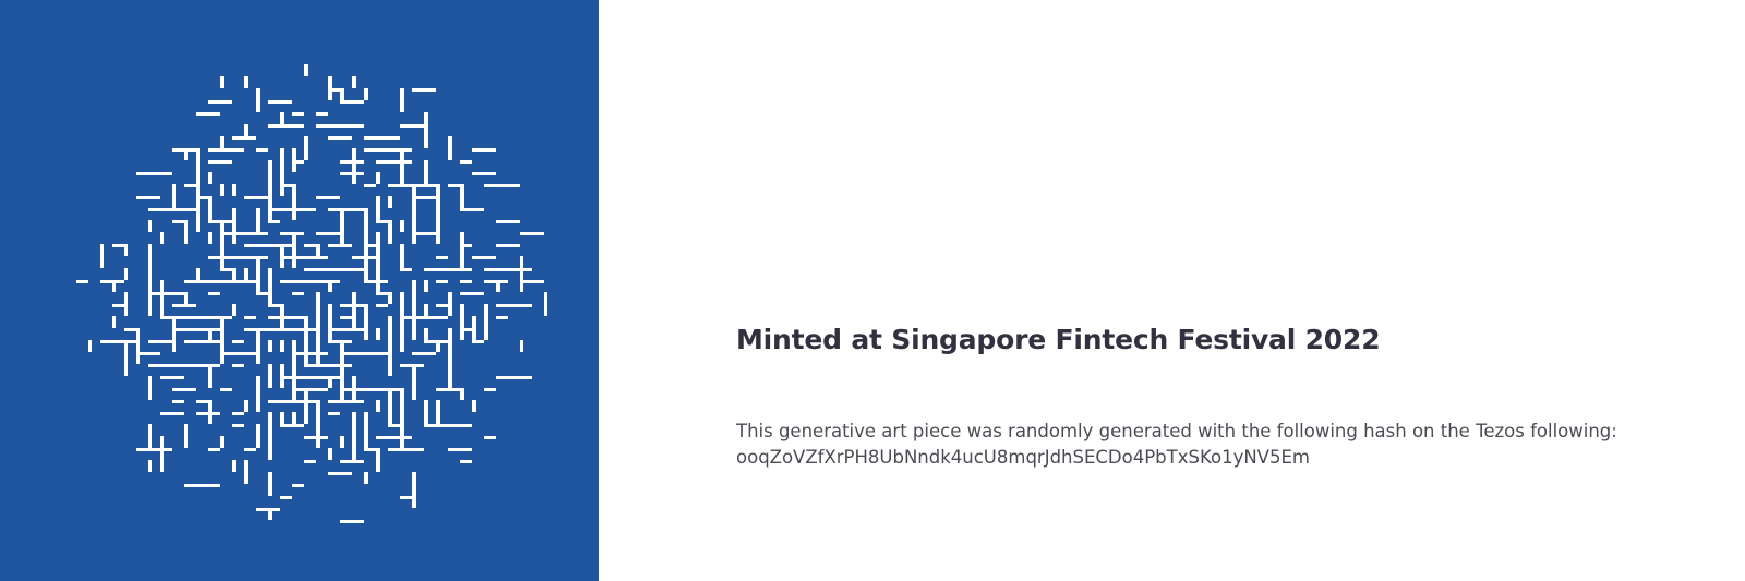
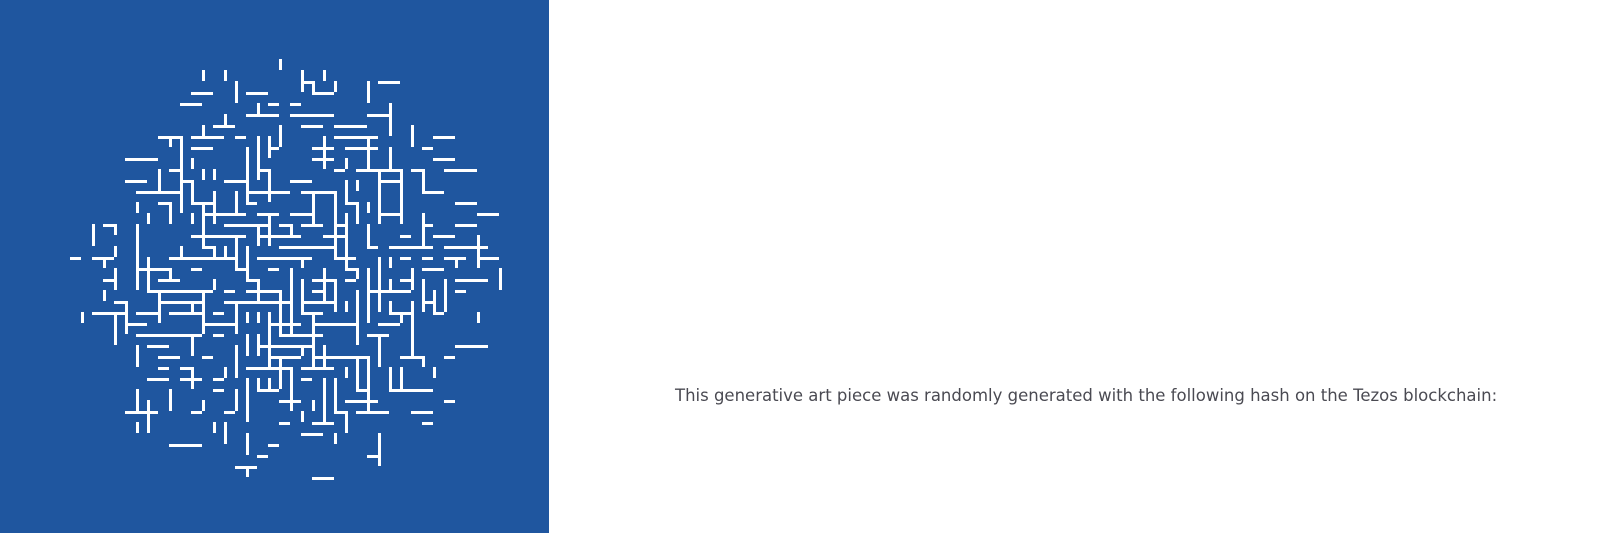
- Minted at Singapore Fintech Festival 2022
- This generative art piece was randomly generated with the following hash on the Tezos following:
+ This generative art piece was randomly generated with the following hash on the Tezos blockchain:
- ooqZoVZfXrPH8UbNndk4ucU8mqrJdhSECDo4PbTxSKo1yNV5Em
